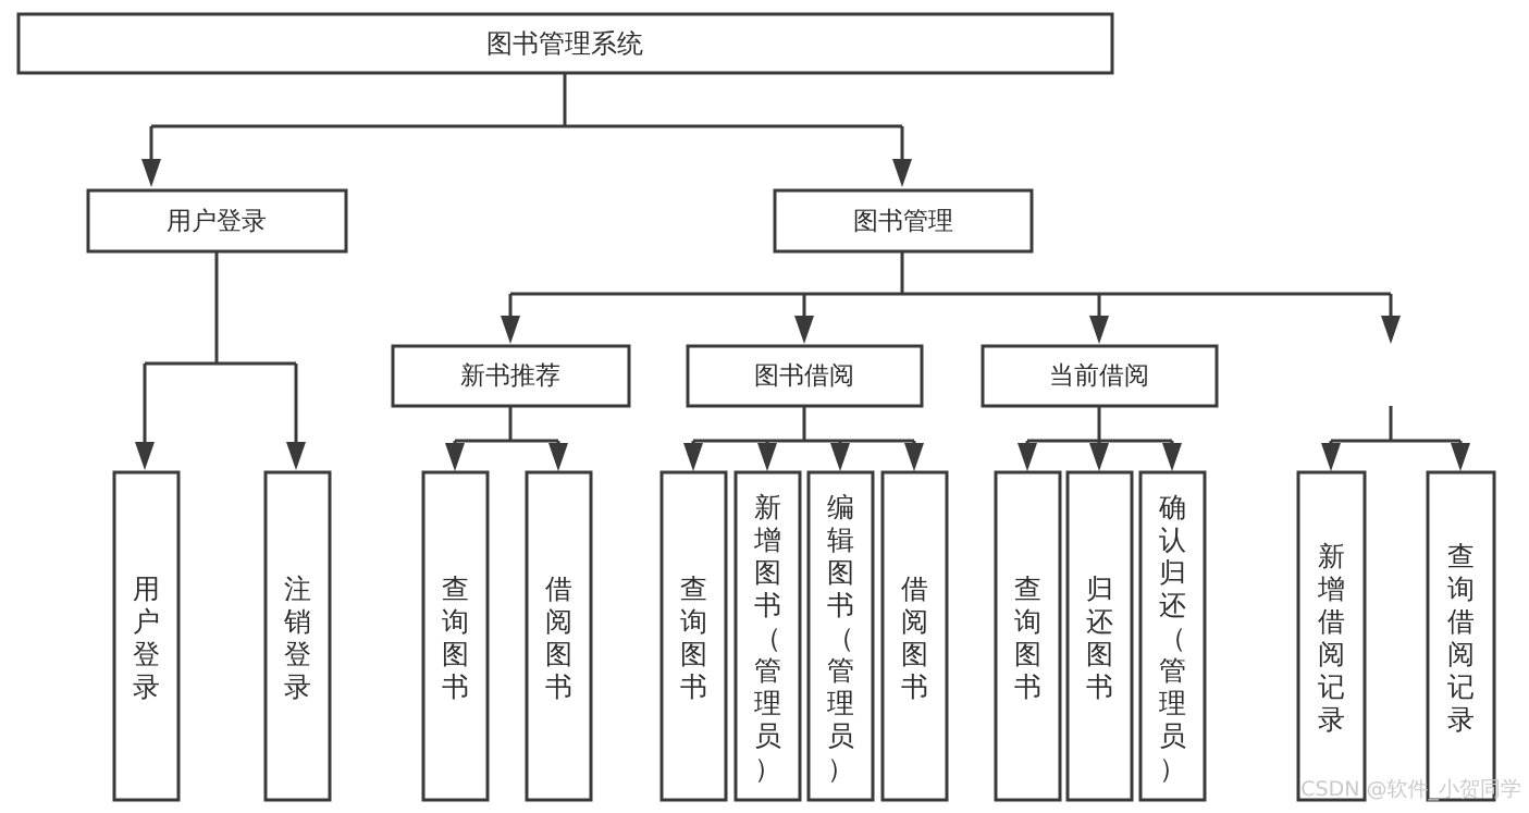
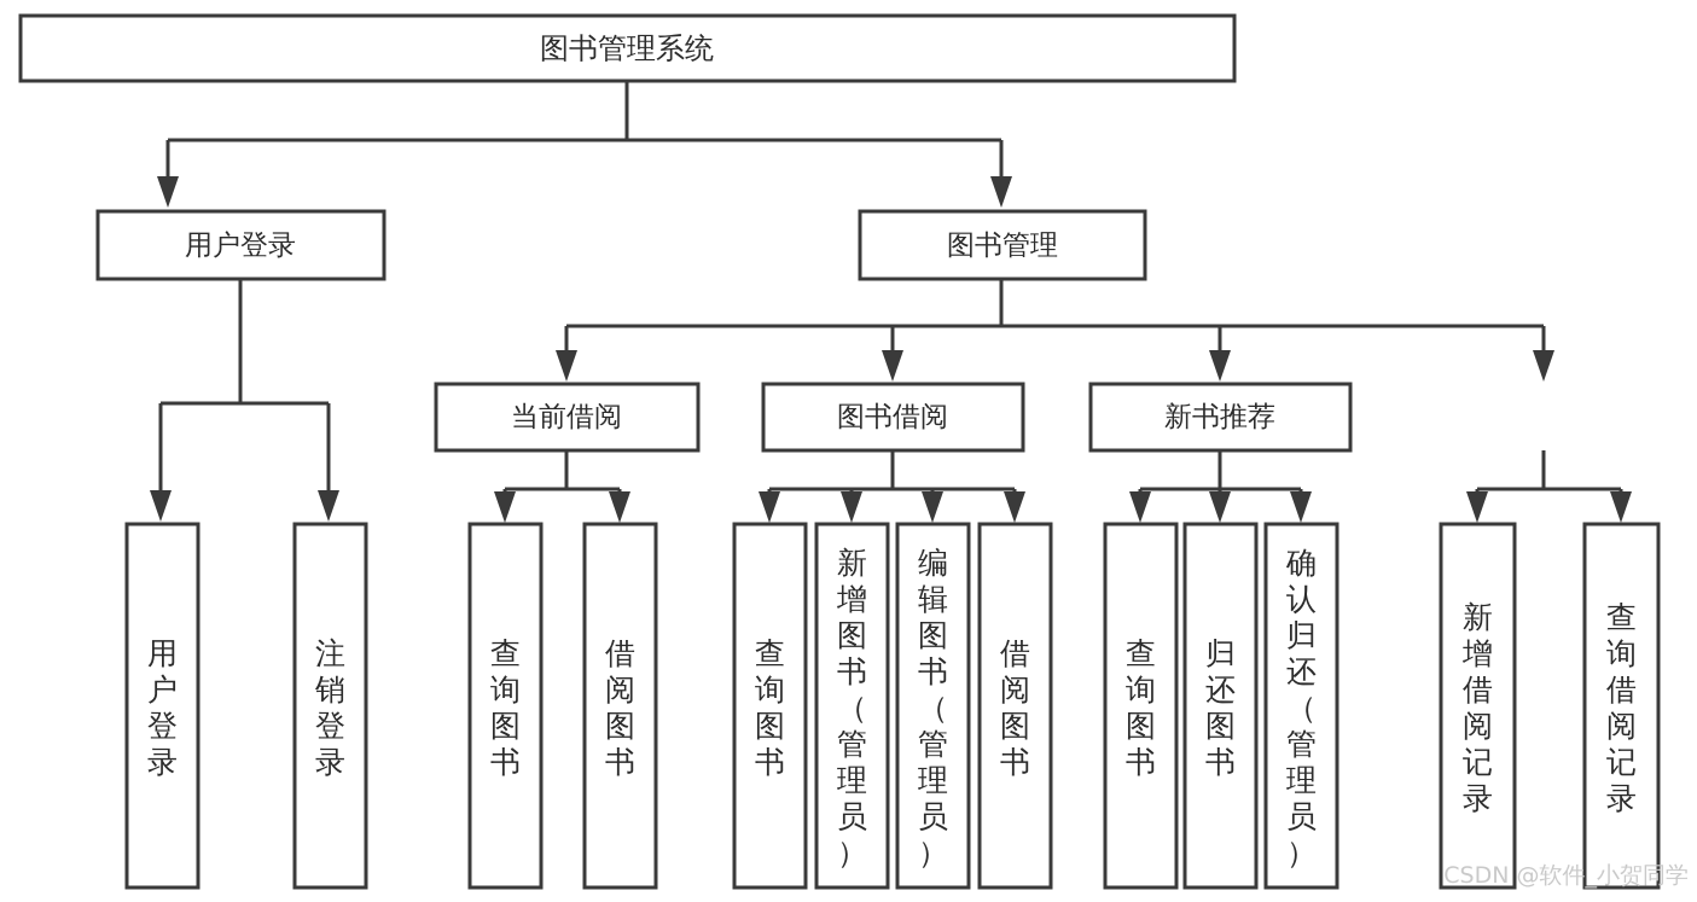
  图书管理系统
  用户登录
  图书管理
- 新书推荐
+ 当前借阅
  图书借阅
- 当前借阅
+ 新书推荐
  用户登录
  注销登录
  查询图书
  借阅图书
  查询图书
  新增图书（管理员）
  编辑图书（管理员）
  借阅图书
  查询图书
  归还图书
  确认归还（管理员）
  新增借阅记录
  查询借阅记录
  CSDN @软件_小贺同学
